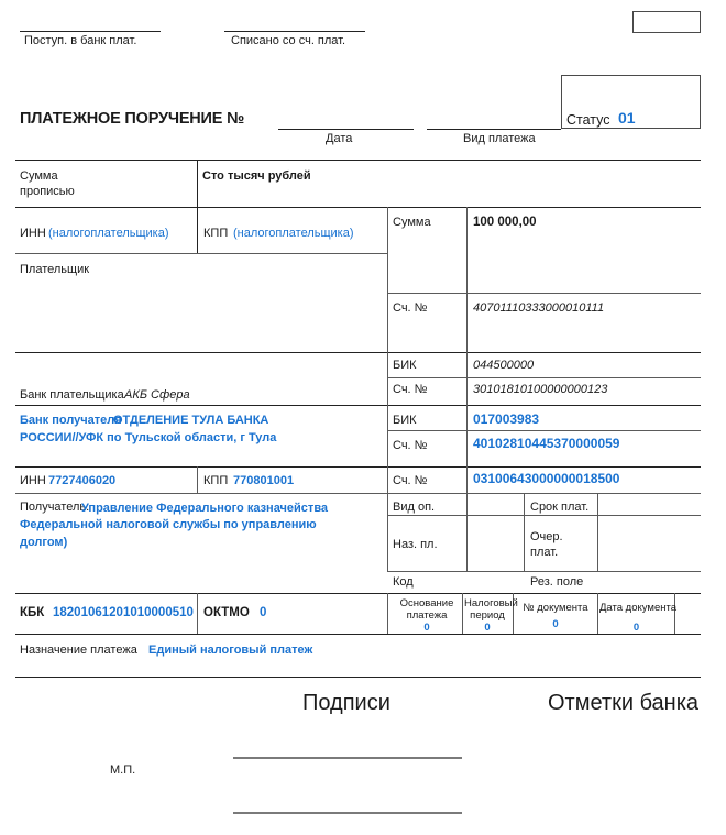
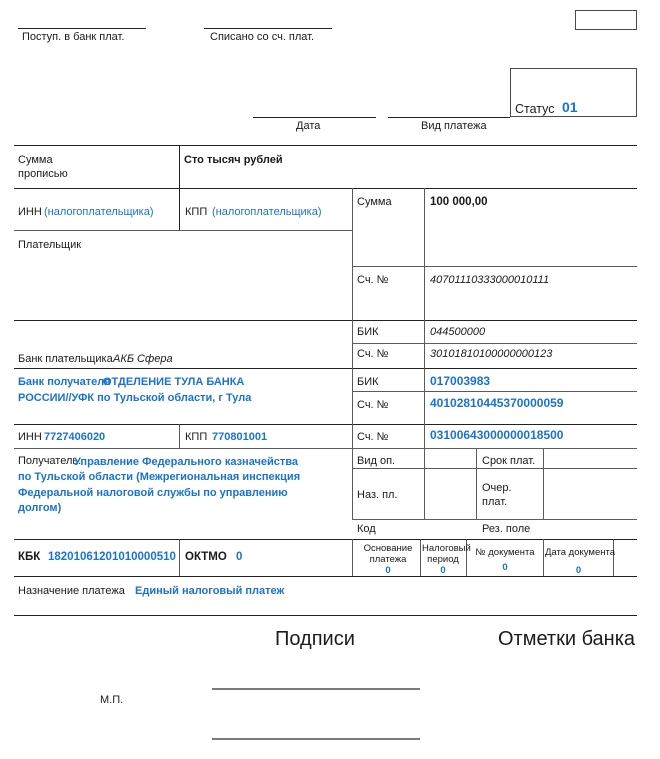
  Поступ. в банк плат.
  Списано со сч. плат.
  Статус
  01
- ПЛАТЕЖНОЕ ПОРУЧЕНИЕ №
  Дата
  Вид платежа
  Сумма
  прописью
  Сто тысяч рублей
  ИНН
  (налогоплательщика)
  КПП
  (налогоплательщика)
  Сумма
  100 000,00
  Плательщик
  Сч. №
  40701110333000010111
  БИК
  044500000
  Сч. №
  30101810100000000123
  Банк плательщика
  АКБ Сфера
  Банк получателя
  ОТДЕЛЕНИЕ ТУЛА БАНКА
  РОССИИ//УФК по Тульской области, г Тула
  БИК
  017003983
  Сч. №
  40102810445370000059
  ИНН
  7727406020
  КПП
  770801001
  Сч. №
  03100643000000018500
  Получатель:
  Управление Федерального казначейства
+ по Тульской области (Межрегиональная инспекция
  Федеральной налоговой службы по управлению
  долгом)
  Вид оп.
  Срок плат.
  Наз. пл.
  Очер.
  плат.
  Код
  Рез. поле
  КБК
  18201061201010000510
  ОКТМО
  0
  Основание
  платежа
  0
  Налоговы
  период
  0
  № документа
  0
  Дата документа
  0
  Назначение платежа
  Единый налоговый платеж
  Подписи
  Отметки банка
  М.П.
